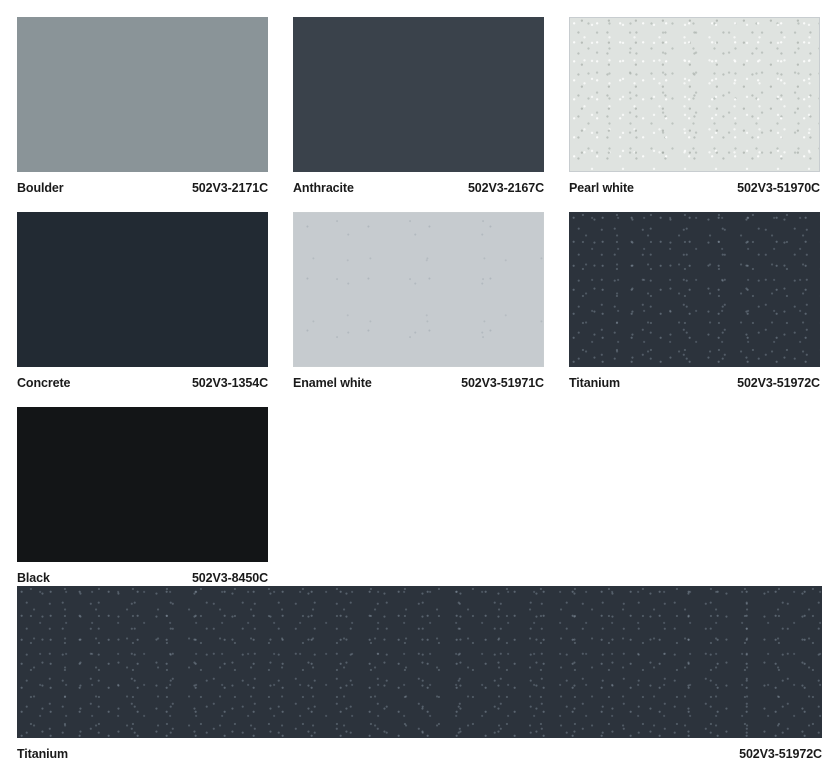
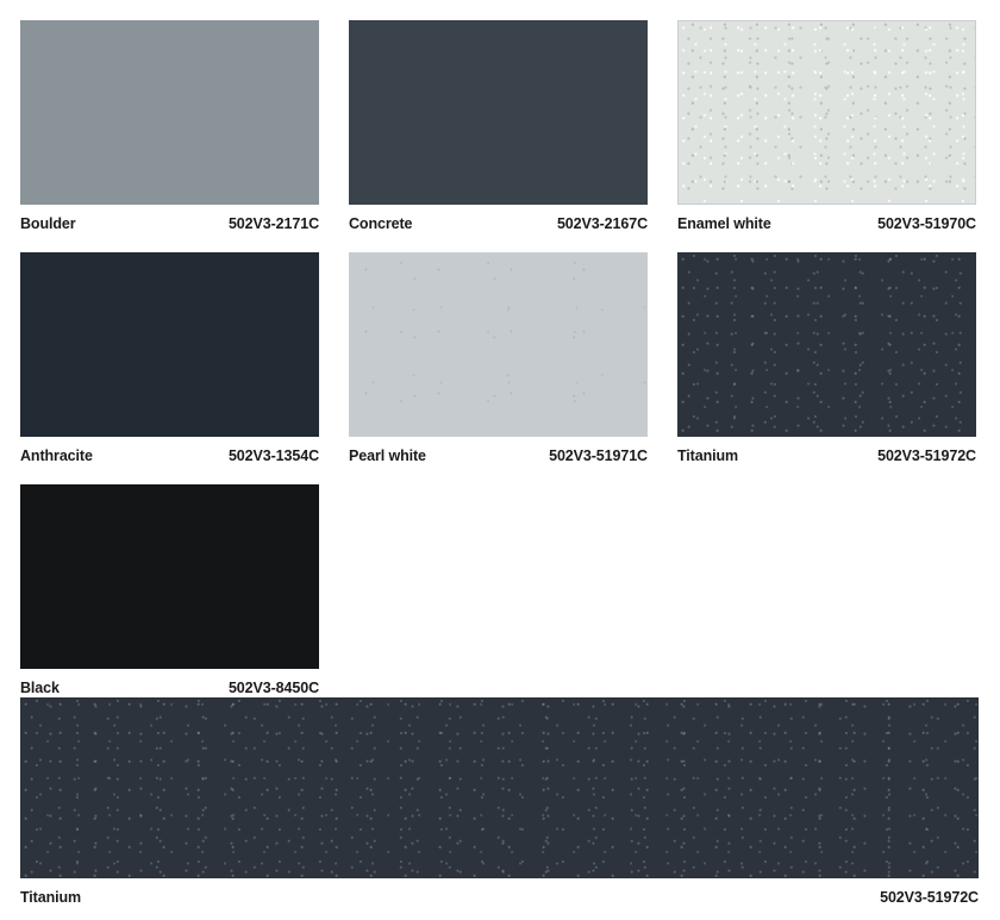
  Boulder
  502V3-2171C
- Anthracite
+ Concrete
  502V3-2167C
- Pearl white
+ Enamel white
  502V3-51970C
- Concrete
+ Anthracite
  502V3-1354C
- Enamel white
+ Pearl white
  502V3-51971C
  Titanium
  502V3-51972C
  Black
  502V3-8450C
  Titanium
  502V3-51972C
